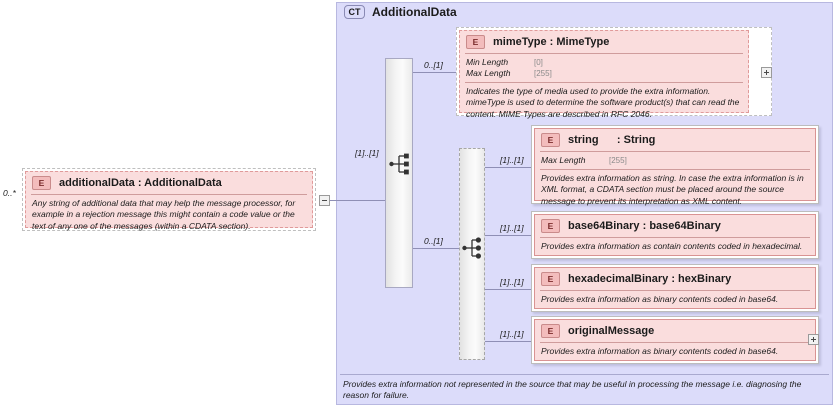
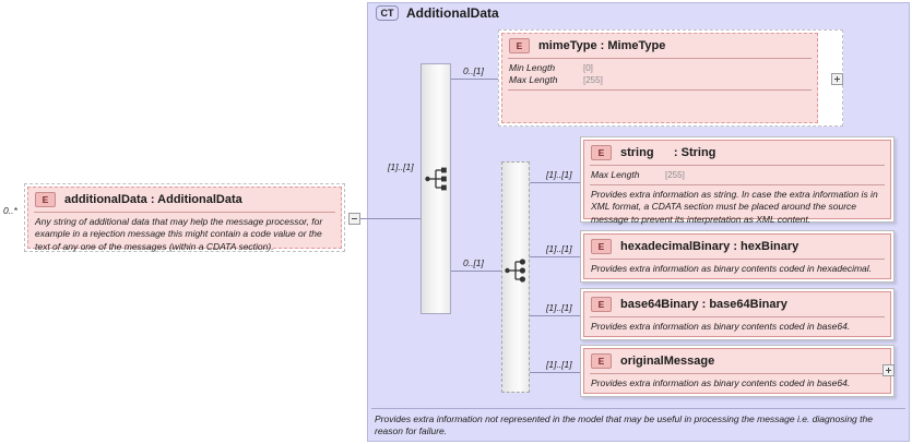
  CT
  AdditionalData
- Provides extra information not represented in the source that may be useful in processing the message i.e. diagnosing the reason for failure.
+ Provides extra information not represented in the model that may be useful in processing the message i.e. diagnosing the reason for failure.
  0..*
  E
  additionalData : AdditionalData
  Any string of additional data that may help the message processor, for example in a rejection message this might contain a code value or the text of any one of the messages (within a CDATA section).
  [1]..[1]
  0..[1]
  0..[1]
  E
  mimeType : MimeType
  Min Length
  [0]
  Max Length
  [255]
- Indicates the type of media used to provide the extra information. mimeType is used to determine the software product(s) that can read the content. MIME Types are described in RFC 2046.
  [1]..[1]
  [1]..[1]
  [1]..[1]
  [1]..[1]
  E
  string : String
  Max Length
  [255]
  Provides extra information as string. In case the extra information is in XML format, a CDATA section must be placed around the source message to prevent its interpretation as XML content.
  E
- base64Binary : base64Binary
+ hexadecimalBinary : hexBinary
- Provides extra information as contain contents coded in hexadecimal.
+ Provides extra information as binary contents coded in hexadecimal.
  E
- hexadecimalBinary : hexBinary
+ base64Binary : base64Binary
  Provides extra information as binary contents coded in base64.
  E
  originalMessage
  Provides extra information as binary contents coded in base64.
